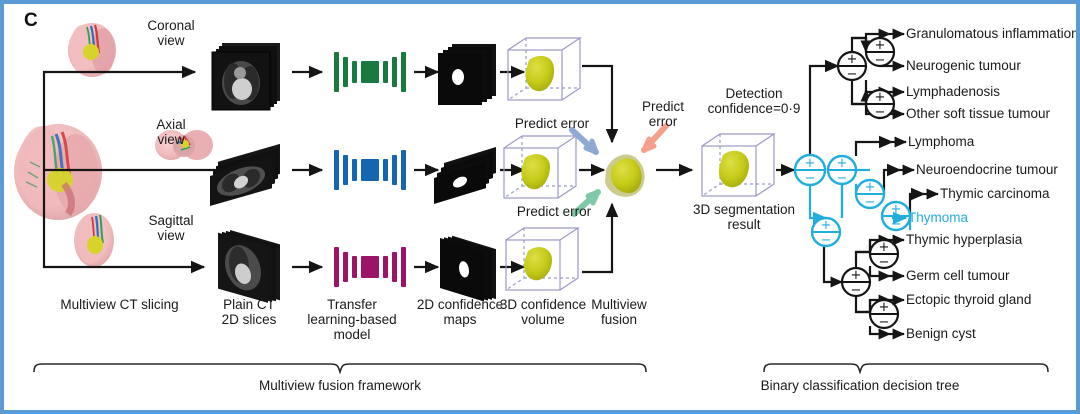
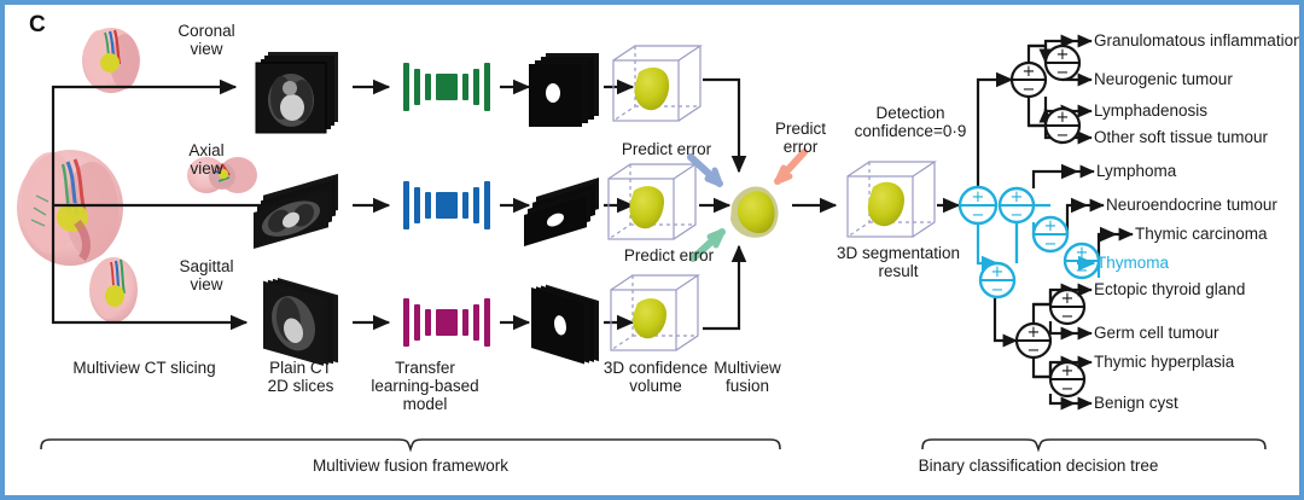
  C
  +
  −
  +
  −
  +
  −
  +
  −
  +
  −
  +
  −
  +
  −
  +
  −
  +
  −
  +
  −
  +
  −
  Coronal
  view
  Axial
  view
  Sagittal
  view
  Predict error
  Predict
  error
  Predict error
  Detection
  confidence=0·9
  3D segmentation
  result
  Multiview CT slicing
  Plain CT
  2D slices
  Transfer
  learning-based
  model
- 2D confidence
- maps
  3D confidence
  volume
  Multiview
  fusion
  Granulomatous inflammation
  Lymphadenosis
  Neurogenic tumour
  Other soft tissue tumour
  Lymphoma
  Neuroendocrine tumour
  Thymic carcinoma
  Thymoma
- Thymic hyperplasia
+ Ectopic thyroid gland
  Germ cell tumour
- Ectopic thyroid gland
+ Thymic hyperplasia
  Benign cyst
  Multiview fusion framework
  Binary classification decision tree
